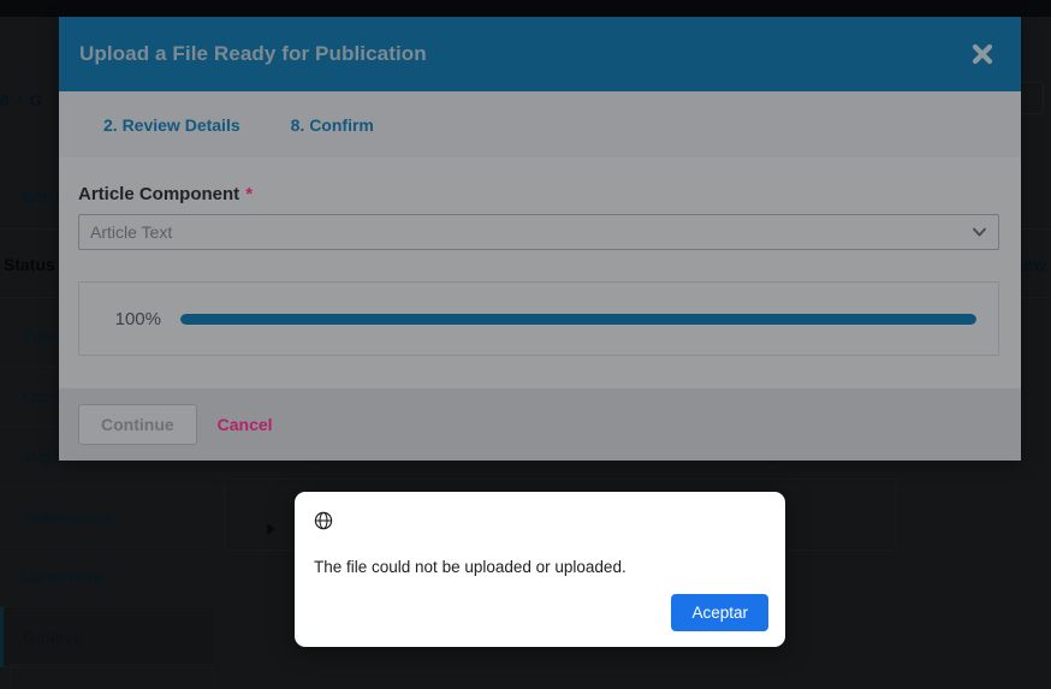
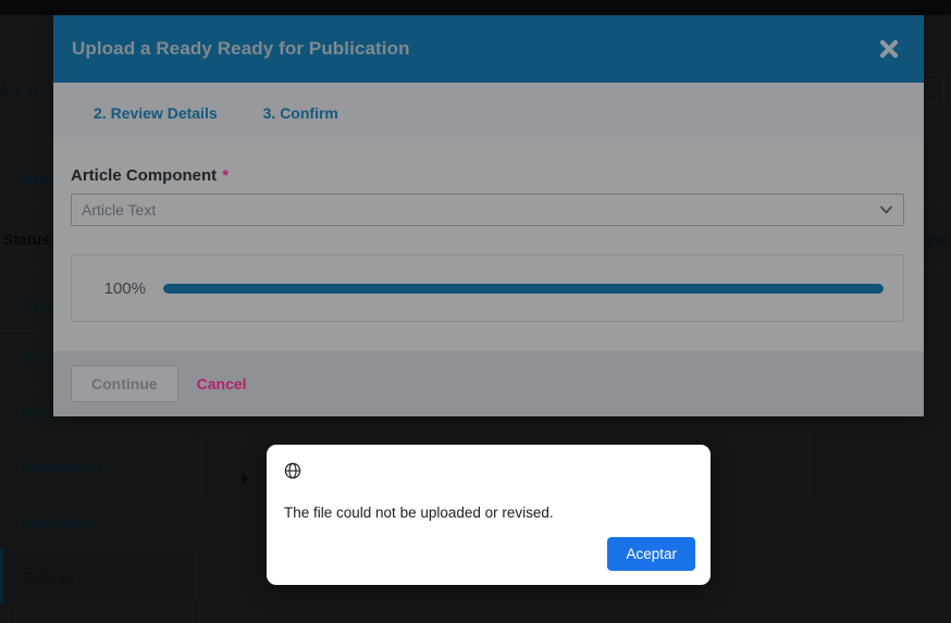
  iew
  Meta
- Upload a File Ready for Publication
+ Upload a Ready Ready for Publication
  2. Review Details
- 8. Confirm
+ 3. Confirm
  Article Component
  *
  Article Text
  100%
  Continue
  Cancel
- The file could not be uploaded or uploaded.
+ The file could not be uploaded or revised.
  Aceptar
